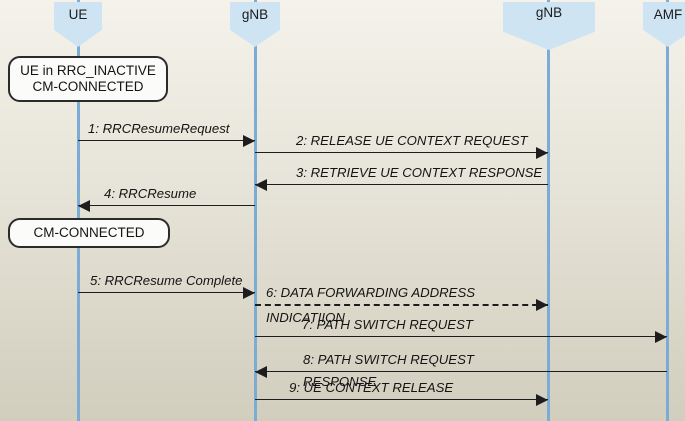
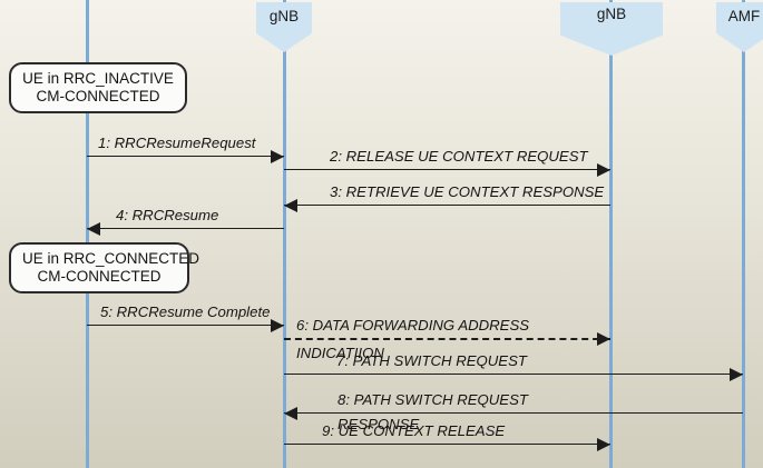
- UE
  gNB
  gNB
  AMF
  UE in RRC_INACTIVE
  CM-CONNECTED
+ UE in RRC_CONNECTED
  CM-CONNECTED
  1: RRCResumeRequest
  2: RELEASE UE CONTEXT REQUEST
  3: RETRIEVE UE CONTEXT RESPONSE
  4: RRCResume
  5: RRCResume Complete
  6: DATA FORWARDING ADDRESS
  INDICATIION
  7: PATH SWITCH REQUEST
  8: PATH SWITCH REQUEST
  RESPONSE
  9: UE CONTEXT RELEASE
